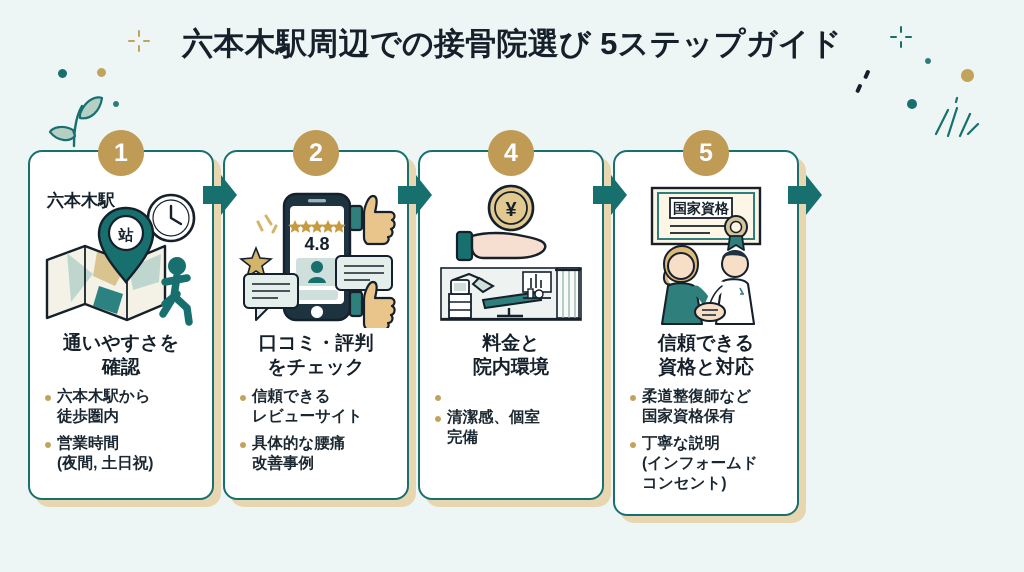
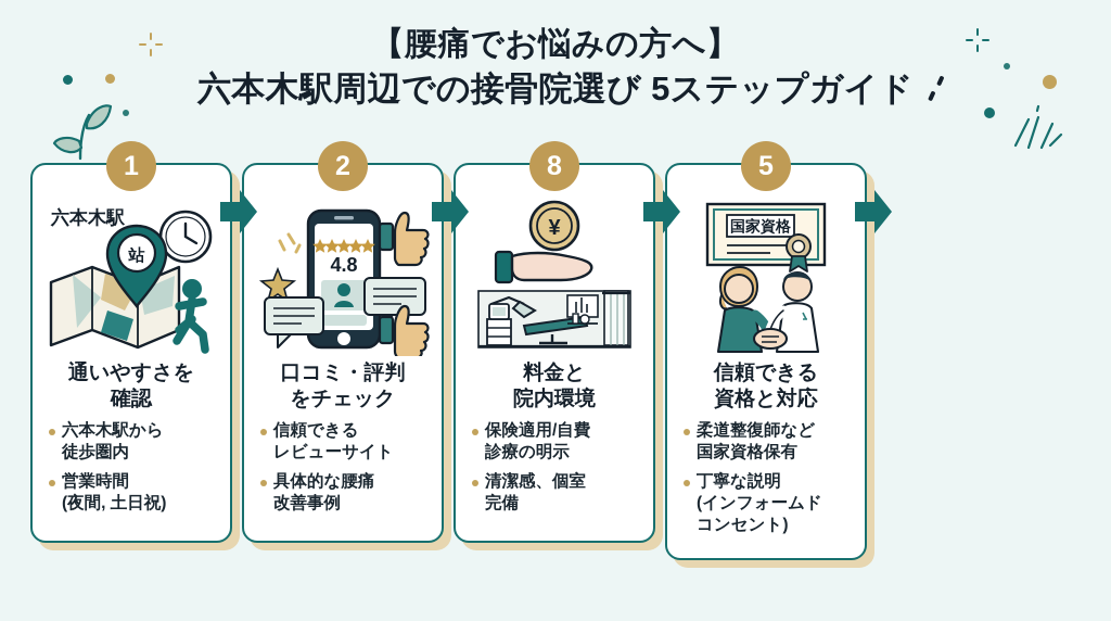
+ 【腰痛でお悩みの方へ】
  六本木駅周辺での接骨院選び 5ステップガイド
  1
  六本木駅
  站
  通いやすさを
  確認
  六本木駅から
  徒歩圏内
  営業時間
  (夜間, 土日祝)
  2
  4.8
  口コミ・評判
  をチェック
  信頼できる
  レビューサイト
  具体的な腰痛
  改善事例
- 4
+ 8
  ¥
  料金と
  院内環境
+ 保険適用/自費
+ 診療の明示
  清潔感、個室
  完備
  5
  国家資格
  信頼できる
  資格と対応
  柔道整復師など
  国家資格保有
  丁寧な説明
  (インフォームド
  コンセント)
